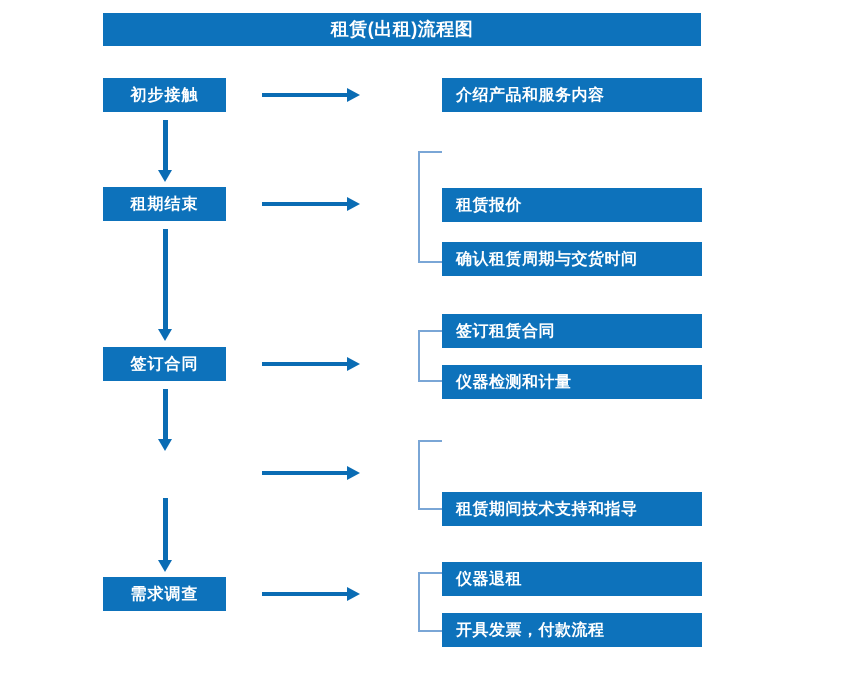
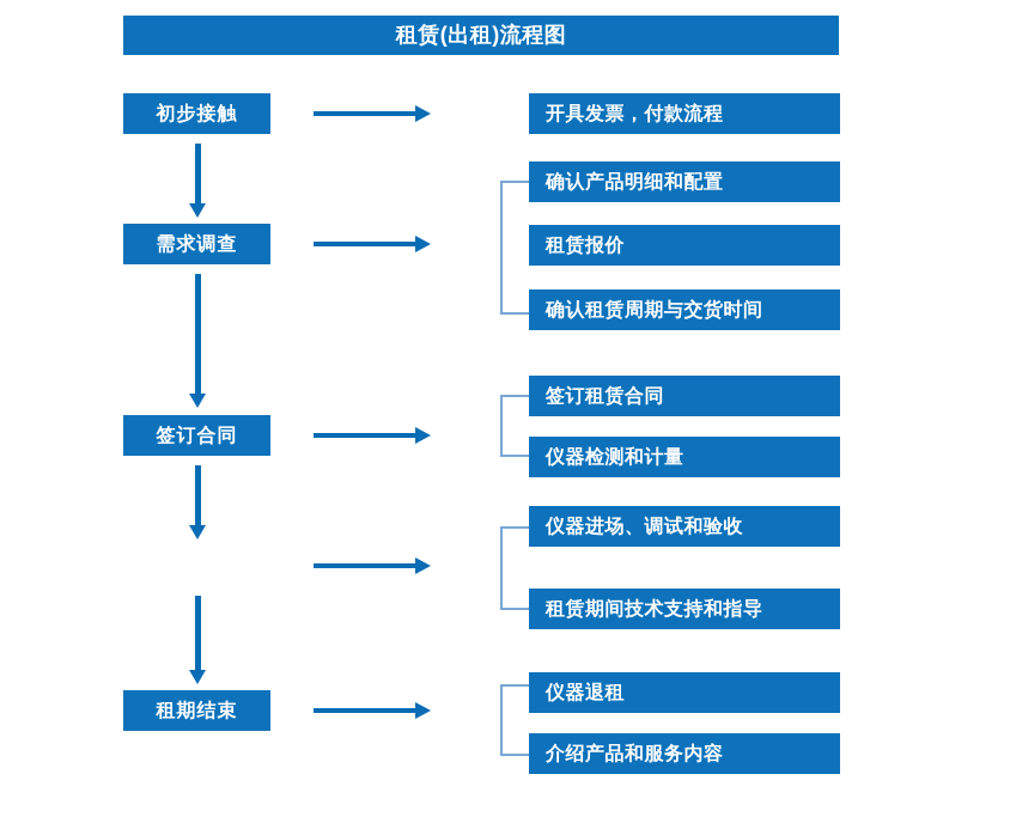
  租赁(出租)流程图
  初步接触
- 租期结束
+ 需求调查
  签订合同
- 需求调查
+ 租期结束
- 介绍产品和服务内容
+ 开具发票，付款流程
+ 确认产品明细和配置
  租赁报价
  确认租赁周期与交货时间
  签订租赁合同
  仪器检测和计量
+ 仪器进场、调试和验收
  租赁期间技术支持和指导
  仪器退租
- 开具发票，付款流程
+ 介绍产品和服务内容
